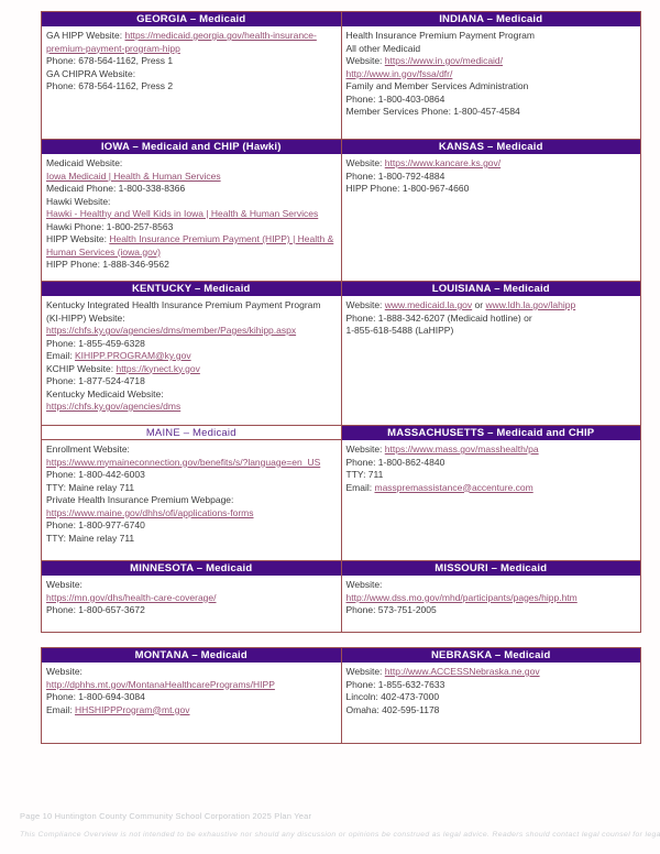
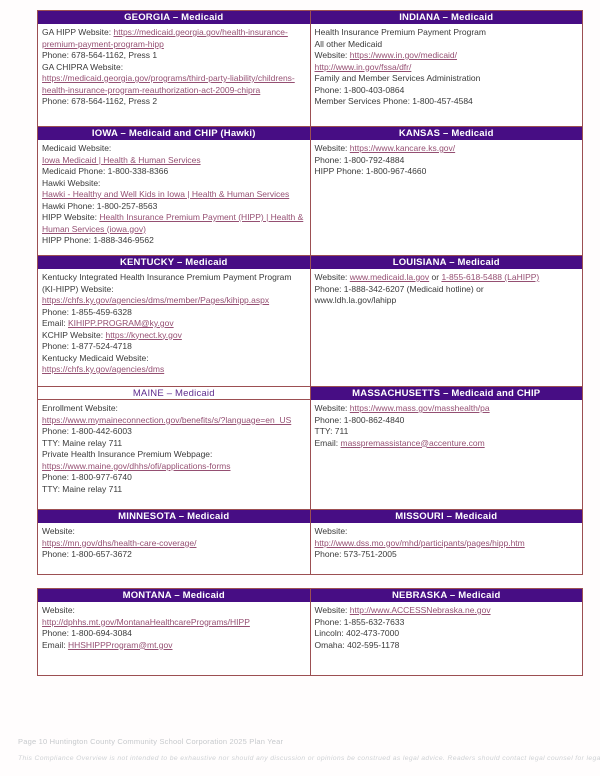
  GEORGIA – Medicaid
  GA HIPP Website: https://medicaid.georgia.gov/health-insurance-premium-payment-program-hipp
  Phone: 678-564-1162, Press 1
  GA CHIPRA Website:
+ https://medicaid.georgia.gov/programs/third-party-liability/childrens-health-insurance-program-reauthorization-act-2009-chipra
  Phone: 678-564-1162, Press 2
  INDIANA – Medicaid
  Health Insurance Premium Payment Program
  All other Medicaid
  Website: https://www.in.gov/medicaid/
  http://www.in.gov/fssa/dfr/
  Family and Member Services Administration
  Phone: 1-800-403-0864
  Member Services Phone: 1-800-457-4584
  IOWA – Medicaid and CHIP (Hawki)
  Medicaid Website:
  Iowa Medicaid | Health & Human Services
  Medicaid Phone: 1-800-338-8366
  Hawki Website:
  Hawki - Healthy and Well Kids in Iowa | Health & Human Services
  Hawki Phone: 1-800-257-8563
  HIPP Website: Health Insurance Premium Payment (HIPP) | Health & Human Services (iowa.gov)
  HIPP Phone: 1-888-346-9562
  KANSAS – Medicaid
  Website: https://www.kancare.ks.gov/
  Phone: 1-800-792-4884
  HIPP Phone: 1-800-967-4660
  KENTUCKY – Medicaid
  Kentucky Integrated Health Insurance Premium Payment Program (KI-HIPP) Website:
  https://chfs.ky.gov/agencies/dms/member/Pages/kihipp.aspx
  Phone: 1-855-459-6328
  Email: KIHIPP.PROGRAM@ky.gov
  KCHIP Website: https://kynect.ky.gov
  Phone: 1-877-524-4718
  Kentucky Medicaid Website:
  https://chfs.ky.gov/agencies/dms
  LOUISIANA – Medicaid
- Website: www.medicaid.la.gov or www.ldh.la.gov/lahipp
+ Website: www.medicaid.la.gov or 1-855-618-5488 (LaHIPP)
  Phone: 1-888-342-6207 (Medicaid hotline) or
- 1-855-618-5488 (LaHIPP)
+ www.ldh.la.gov/lahipp
  MAINE – Medicaid
  Enrollment Website:
  https://www.mymaineconnection.gov/benefits/s/?language=en_US
  Phone: 1-800-442-6003
  TTY: Maine relay 711
  Private Health Insurance Premium Webpage:
  https://www.maine.gov/dhhs/ofi/applications-forms
  Phone: 1-800-977-6740
  TTY: Maine relay 711
  MASSACHUSETTS – Medicaid and CHIP
  Website: https://www.mass.gov/masshealth/pa
  Phone: 1-800-862-4840
  TTY: 711
  Email: masspremassistance@accenture.com
  MINNESOTA – Medicaid
  Website:
  https://mn.gov/dhs/health-care-coverage/
  Phone: 1-800-657-3672
  MISSOURI – Medicaid
  Website:
  http://www.dss.mo.gov/mhd/participants/pages/hipp.htm
  Phone: 573-751-2005
  MONTANA – Medicaid
  Website:
  http://dphhs.mt.gov/MontanaHealthcarePrograms/HIPP
  Phone: 1-800-694-3084
  Email: HHSHIPPProgram@mt.gov
  NEBRASKA – Medicaid
  Website: http://www.ACCESSNebraska.ne.gov
  Phone: 1-855-632-7633
  Lincoln: 402-473-7000
  Omaha: 402-595-1178
  Page 10 Huntington County Community School Corporation 2025 Plan Year
